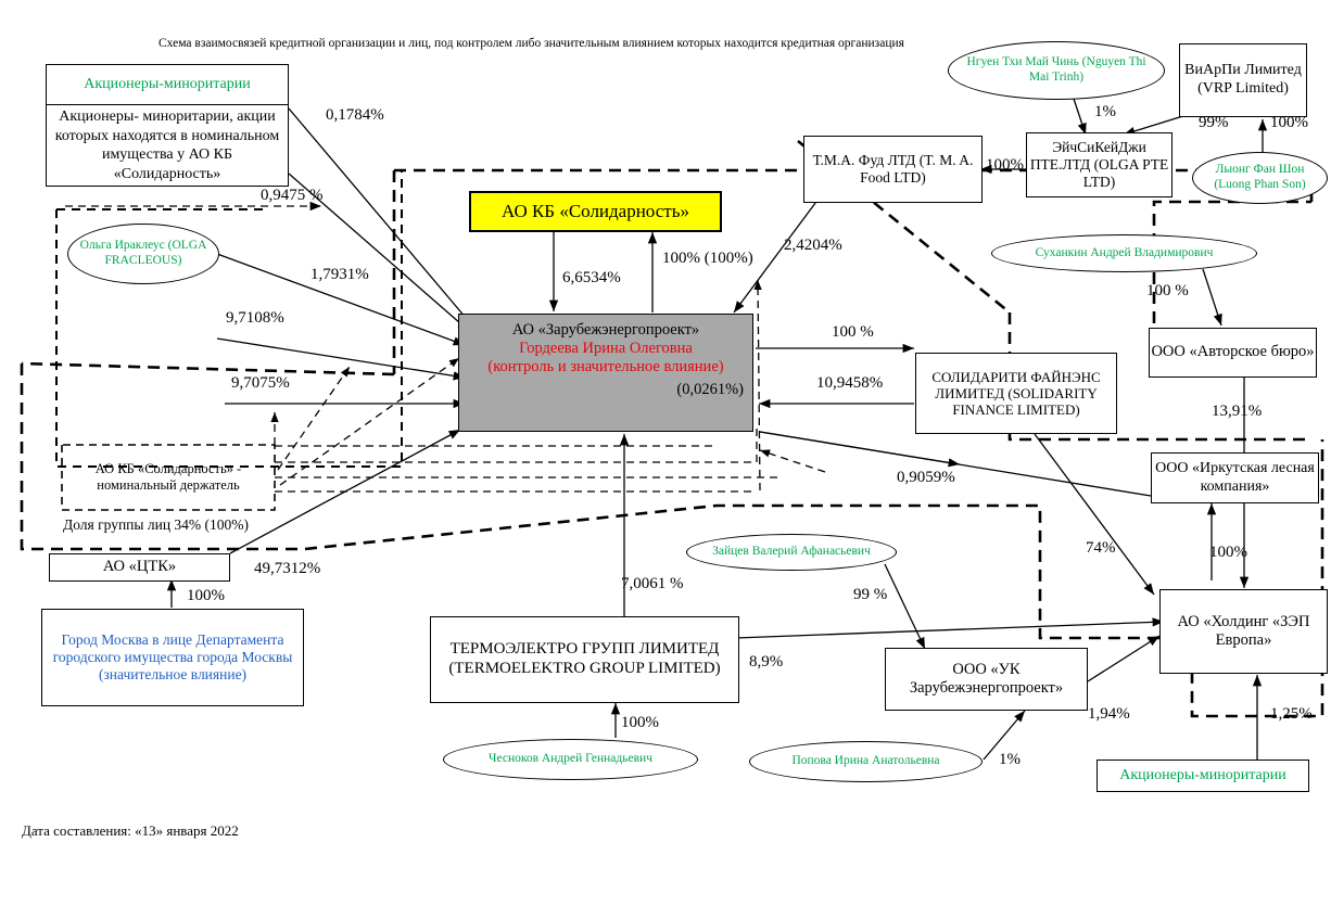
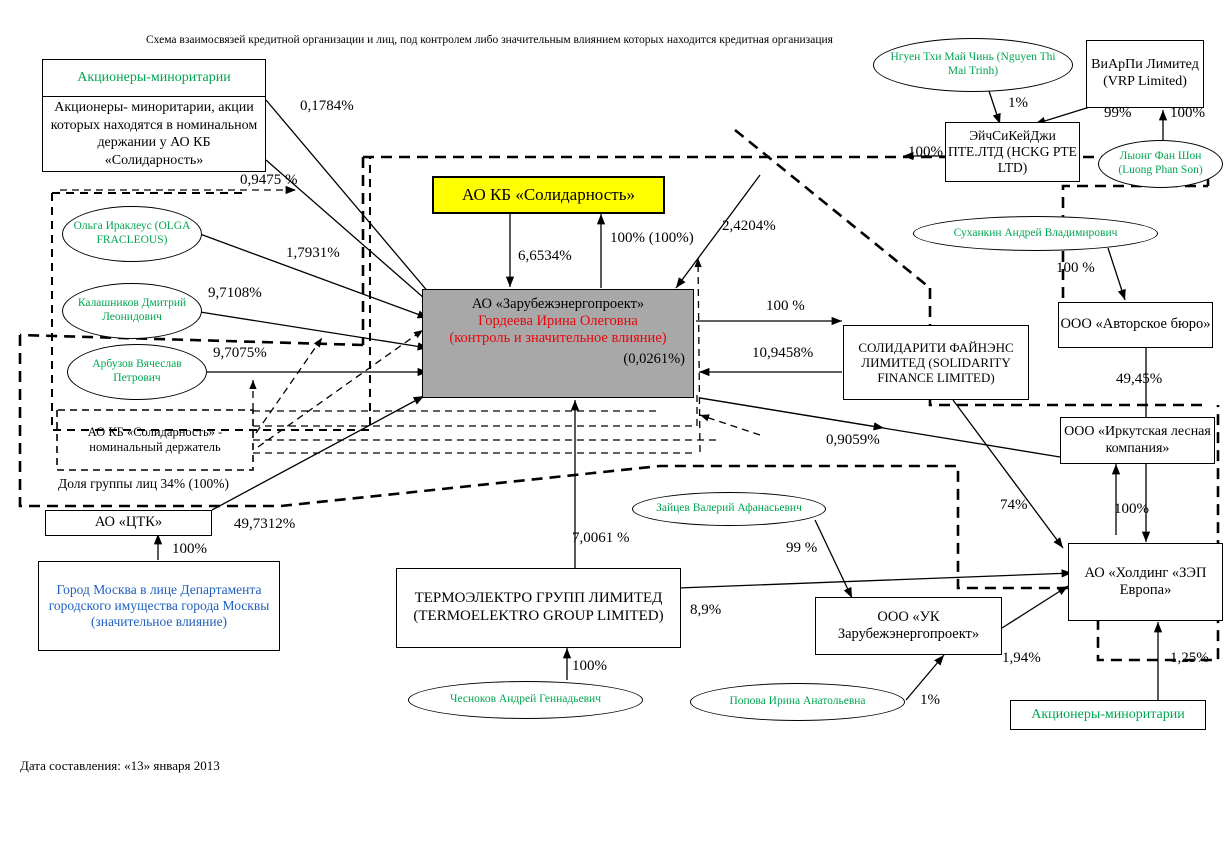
  Схема взаимосвязей кредитной организации и лиц, под контролем либо значительным влиянием которых находится кредитная организация
  Акционеры-миноритарии
- Акционеры- миноритарии, акции которых находятся в номинальном имущества у АО КБ «Солидарность»
+ Акционеры- миноритарии, акции которых находятся в номинальном держании у АО КБ «Солидарность»
  Ольга Ираклеус (OLGA FRACLEOUS)
+ Калашников Дмитрий Леонидович
+ Арбузов Вячеслав Петрович
  АО КБ «Солидарность» - номинальный держатель
  Доля группы лиц 34% (100%)
  АО «ЦТК»
  Город Москва в лице Департамента городского имущества города Москвы (значительное влияние)
  АО КБ «Солидарность»
  АО «Зарубежэнергопроект»
  Гордеева Ирина Олеговна
  (контроль и значительное влияние)
  (0,0261%)
- Т.М.А. Фуд ЛТД (T. M. A. Food LTD)
  Нгуен Тхи Май Чинь (Nguyen Thi Mai Trinh)
- ЭйчСиКейДжи ПТЕ.ЛТД (OLGA PTE LTD)
+ ЭйчСиКейДжи ПТЕ.ЛТД (HCKG PTE LTD)
  ВиАрПи Лимитед (VRP Limited)
  Лыонг Фан Шон (Luong Phan Son)
  Суханкин Андрей Владимирович
  ООО «Авторское бюро»
  СОЛИДАРИТИ ФАЙНЭНС ЛИМИТЕД (SOLIDARITY FINANCE LIMITED)
  ООО «Иркутская лесная компания»
  АО «Холдинг «ЗЭП Европа»
  ТЕРМОЭЛЕКТРО ГРУПП ЛИМИТЕД (TERMOELEKTRO GROUP LIMITED)
  Зайцев Валерий Афанасьевич
  ООО «УК Зарубежэнергопроект»
  Чесноков Андрей Геннадьевич
  Попова Ирина Анатольевна
  Акционеры-миноритарии
  0,1784%
  0,9475 %
  1,7931%
  9,7108%
  9,7075%
  49,7312%
  100%
  6,6534%
  100% (100%)
  2,4204%
  100%
  1%
  99%
  100%
  100 %
  100 %
  10,9458%
  0,9059%
- 13,91%
+ 49,45%
  100%
  74%
  7,0061 %
  8,9%
  99 %
  100%
  1%
  1,94%
  1,25%
- Дата составления: «13» января 2022
+ Дата составления: «13» января 2013
